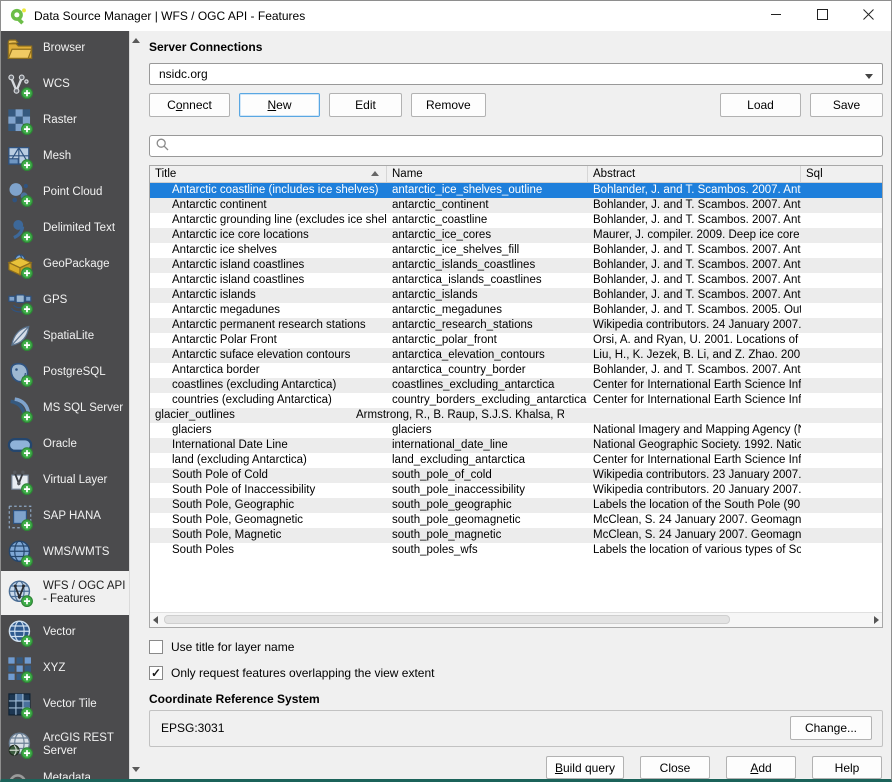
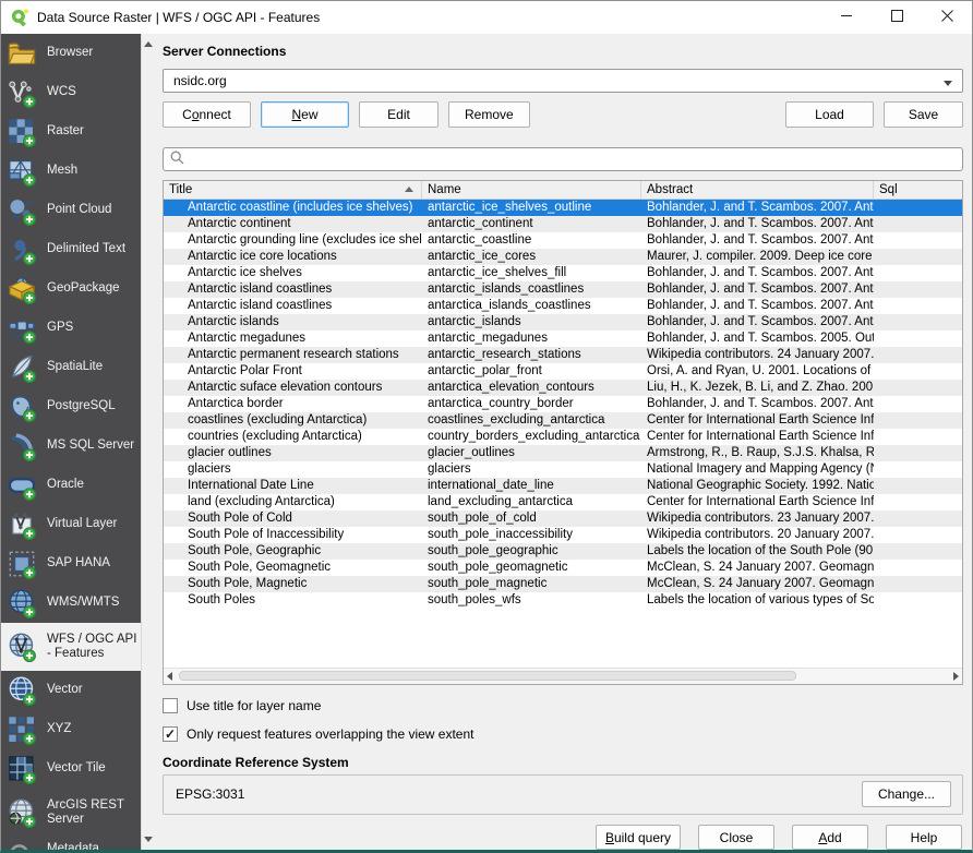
- Data Source Manager | WFS / OGC API - Features
+ Data Source Raster | WFS / OGC API - Features
  Browser
  WCS
  Raster
  Mesh
  Point Cloud
  Delimited Text
  GeoPackage
  GPS
  SpatiaLite
  PostgreSQL
  MS SQL Server
  Oracle
  Virtual Layer
  SAP HANA
  WMS/WMTS
  WFS / OGC API - Features
  Vector
  XYZ
  Vector Tile
  ArcGIS REST Server
  Server Connections
  nsidc.org
  C
  o
  nnect
  N
  ew
  Edit
  Remove
  Load
  Save
  Title
  Name
  Abstract
  Sql
  Antarctic coastline (includes ice shelves)
  antarctic_ice_shelves_outline
  Bohlander, J. and T. Scambos. 2007. Ant
  Antarctic continent
  antarctic_continent
  Bohlander, J. and T. Scambos. 2007. Ant
  Antarctic grounding line (excludes ice shel
  antarctic_coastline
  Bohlander, J. and T. Scambos. 2007. Ant
  Antarctic ice core locations
  antarctic_ice_cores
  Maurer, J. compiler. 2009. Deep ice core
  Antarctic ice shelves
  antarctic_ice_shelves_fill
  Bohlander, J. and T. Scambos. 2007. Ant
  Antarctic island coastlines
  antarctic_islands_coastlines
  Bohlander, J. and T. Scambos. 2007. Ant
  Antarctic island coastlines
  antarctica_islands_coastlines
  Bohlander, J. and T. Scambos. 2007. Ant
  Antarctic islands
  antarctic_islands
  Bohlander, J. and T. Scambos. 2007. Ant
  Antarctic megadunes
  antarctic_megadunes
  Bohlander, J. and T. Scambos. 2005. Out
  Antarctic permanent research stations
  antarctic_research_stations
  Wikipedia contributors. 24 January 2007.
  Antarctic Polar Front
  antarctic_polar_front
  Orsi, A. and Ryan, U. 2001. Locations of
  Antarctic suface elevation contours
  antarctica_elevation_contours
  Liu, H., K. Jezek, B. Li, and Z. Zhao. 200
  Antarctica border
  antarctica_country_border
  Bohlander, J. and T. Scambos. 2007. Ant
  coastlines (excluding Antarctica)
  coastlines_excluding_antarctica
  Center for International Earth Science Inf
  countries (excluding Antarctica)
  country_borders_excluding_antarctica
  Center for International Earth Science Inf
+ glacier outlines
  glacier_outlines
  Armstrong, R., B. Raup, S.J.S. Khalsa, R
  glaciers
  glaciers
  National Imagery and Mapping Agency (
  International Date Line
  international_date_line
  National Geographic Society. 1992. Natio
  land (excluding Antarctica)
  land_excluding_antarctica
  Center for International Earth Science Inf
  South Pole of Cold
  south_pole_of_cold
  Wikipedia contributors. 23 January 2007.
  South Pole of Inaccessibility
  south_pole_inaccessibility
  Wikipedia contributors. 20 January 2007.
  South Pole, Geographic
  south_pole_geographic
  Labels the location of the South Pole (90
  South Pole, Geomagnetic
  south_pole_geomagnetic
  McClean, S. 24 January 2007. Geomagn
  South Pole, Magnetic
  south_pole_magnetic
  McClean, S. 24 January 2007. Geomagn
  South Poles
  south_poles_wfs
  Labels the location of various types of So
  Use title for layer name
  ✓
  Only request features overlapping the view extent
  Coordinate Reference System
  EPSG:3031
  Change...
  B
  uild query
  Close
  A
  dd
  Help
